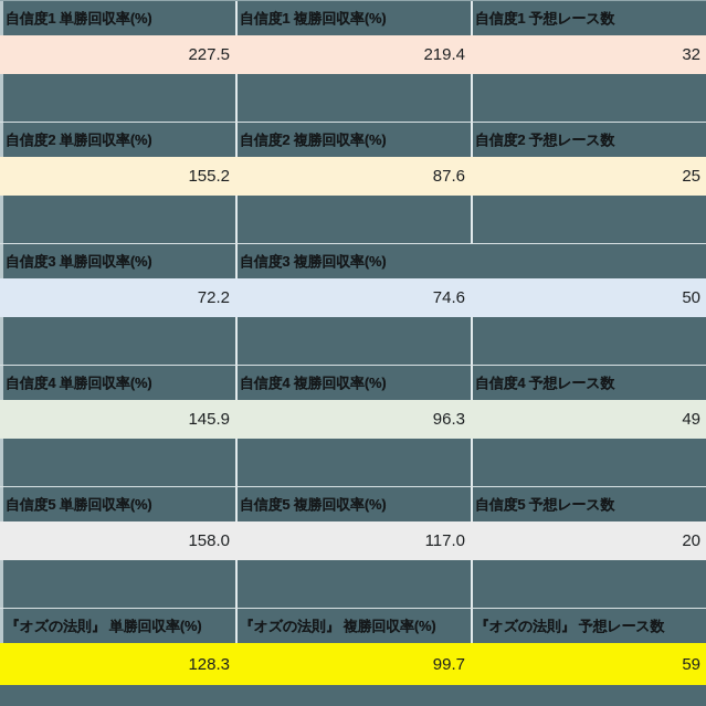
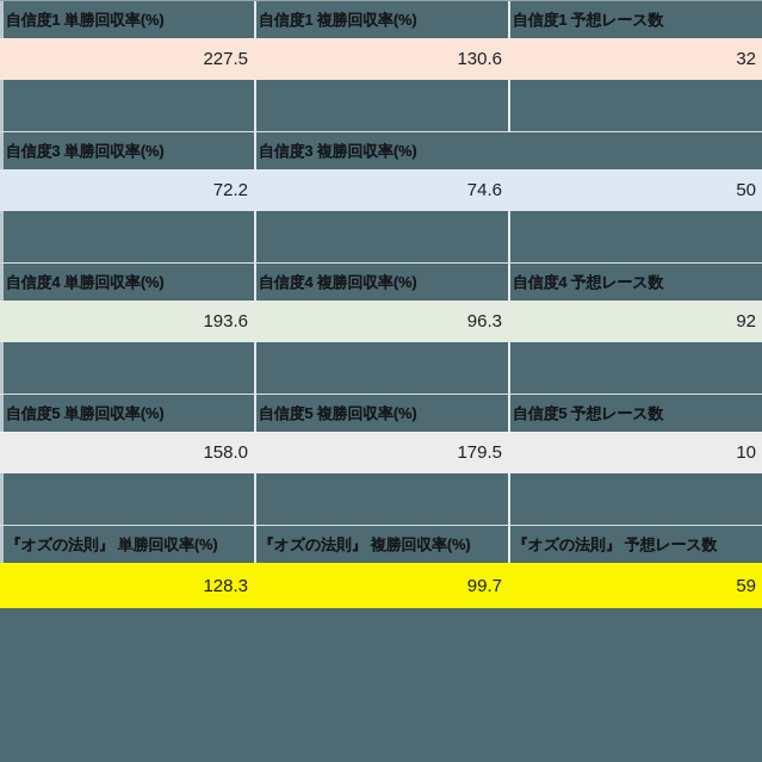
  自信度1 単勝回収率(%)
  自信度1 複勝回収率(%)
  自信度1 予想レース数
  227.5
- 219.4
+ 130.6
  32
- 自信度2 単勝回収率(%)
- 自信度2 複勝回収率(%)
- 自信度2 予想レース数
- 155.2
- 87.6
- 25
  自信度3 単勝回収率(%)
  自信度3 複勝回収率(%)
  72.2
  74.6
  50
  自信度4 単勝回収率(%)
  自信度4 複勝回収率(%)
  自信度4 予想レース数
- 145.9
+ 193.6
  96.3
- 49
+ 92
  自信度5 単勝回収率(%)
  自信度5 複勝回収率(%)
  自信度5 予想レース数
  158.0
- 117.0
+ 179.5
- 20
+ 10
  『オズの法則』 単勝回収率(%)
  『オズの法則』 複勝回収率(%)
  『オズの法則』 予想レース数
  128.3
  99.7
  59
